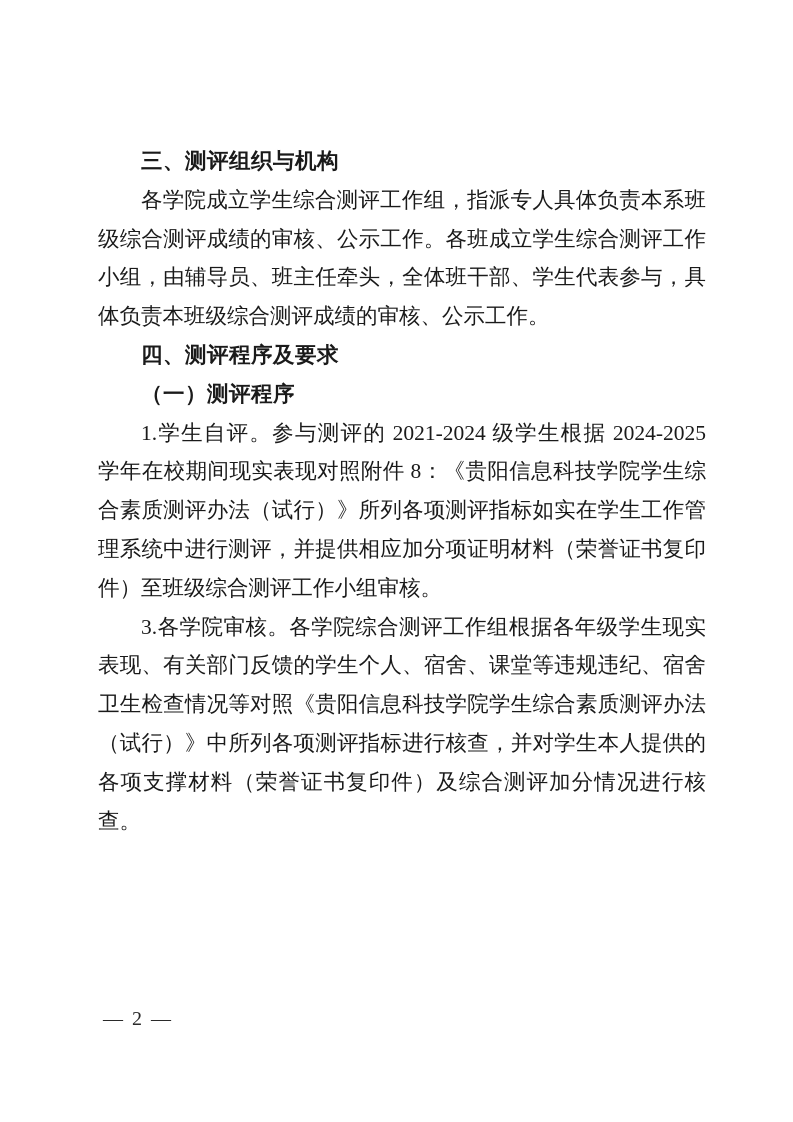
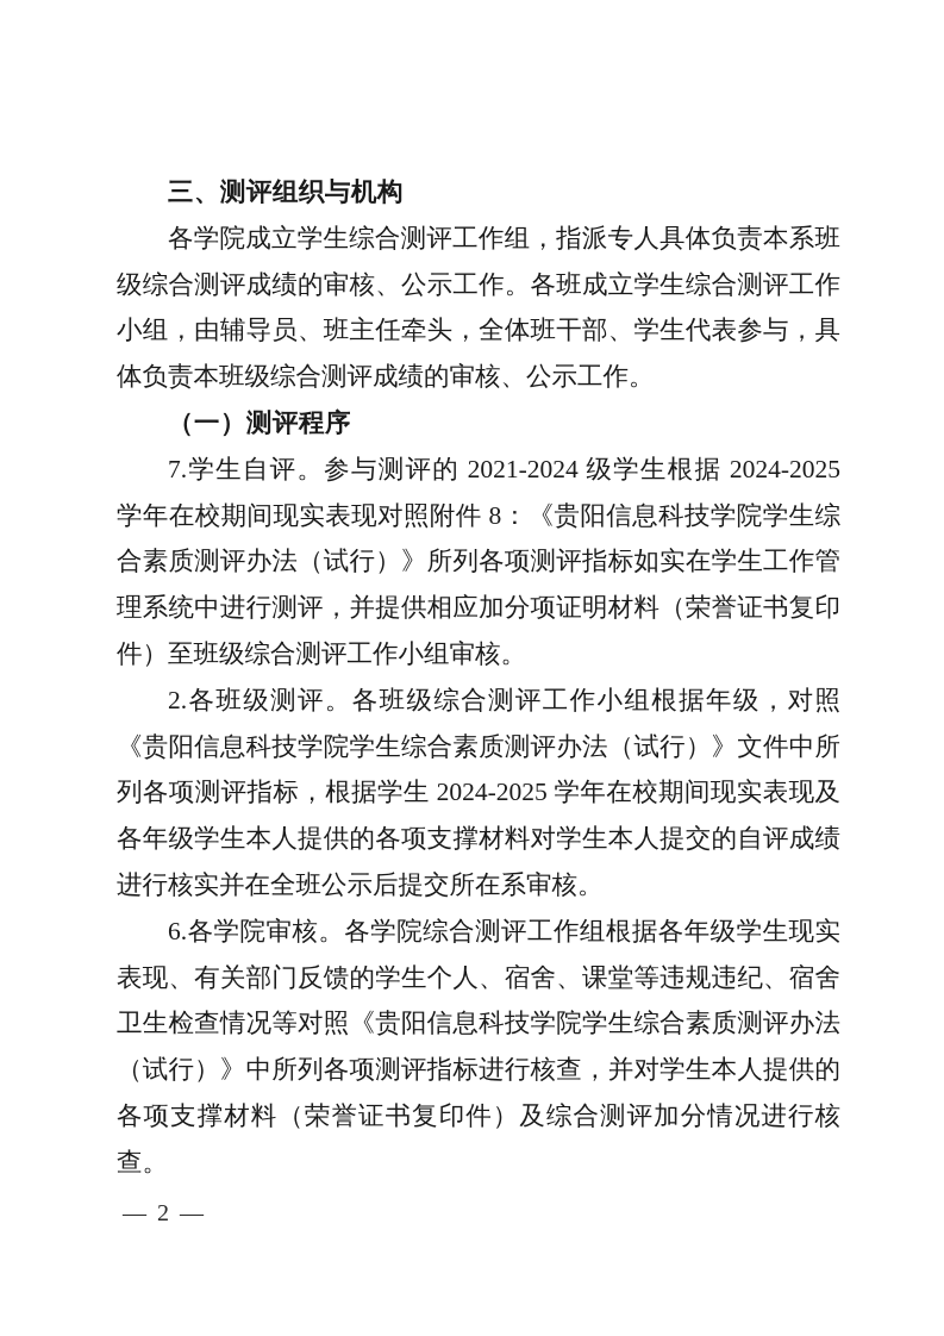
  三、测评组织与机构
  各学院成立学生综合测评工作组，指派专人具体负责本系班级综合测评成绩的审核、公示工作。各班成立学生综合测评工作小组，由辅导员、班主任牵头，全体班干部、学生代表参与，具体负责本班级综合测评成绩的审核、公示工作。
- 四、测评程序及要求
  （一）测评程序
- 1.学生自评。参与测评的 2021-2024 级学生根据 2024-2025 学年在校期间现实表现对照附件 8：《贵阳信息科技学院学生综合素质测评办法（试行）》所列各项测评指标如实在学生工作管理系统中进行测评，并提供相应加分项证明材料（荣誉证书复印件）至班级综合测评工作小组审核。
+ 7.学生自评。参与测评的 2021-2024 级学生根据 2024-2025 学年在校期间现实表现对照附件 8：《贵阳信息科技学院学生综合素质测评办法（试行）》所列各项测评指标如实在学生工作管理系统中进行测评，并提供相应加分项证明材料（荣誉证书复印件）至班级综合测评工作小组审核。
+ 2.各班级测评。各班级综合测评工作小组根据年级，对照《贵阳信息科技学院学生综合素质测评办法（试行）》文件中所列各项测评指标，根据学生 2024-2025 学年在校期间现实表现及各年级学生本人提供的各项支撑材料对学生本人提交的自评成绩进行核实并在全班公示后提交所在系审核。
- 3.各学院审核。各学院综合测评工作组根据各年级学生现实表现、有关部门反馈的学生个人、宿舍、课堂等违规违纪、宿舍卫生检查情况等对照《贵阳信息科技学院学生综合素质测评办法（试行）》中所列各项测评指标进行核查，并对学生本人提供的各项支撑材料（荣誉证书复印件）及综合测评加分情况进行核查。
+ 6.各学院审核。各学院综合测评工作组根据各年级学生现实表现、有关部门反馈的学生个人、宿舍、课堂等违规违纪、宿舍卫生检查情况等对照《贵阳信息科技学院学生综合素质测评办法（试行）》中所列各项测评指标进行核查，并对学生本人提供的各项支撑材料（荣誉证书复印件）及综合测评加分情况进行核查。
  — 2 —
